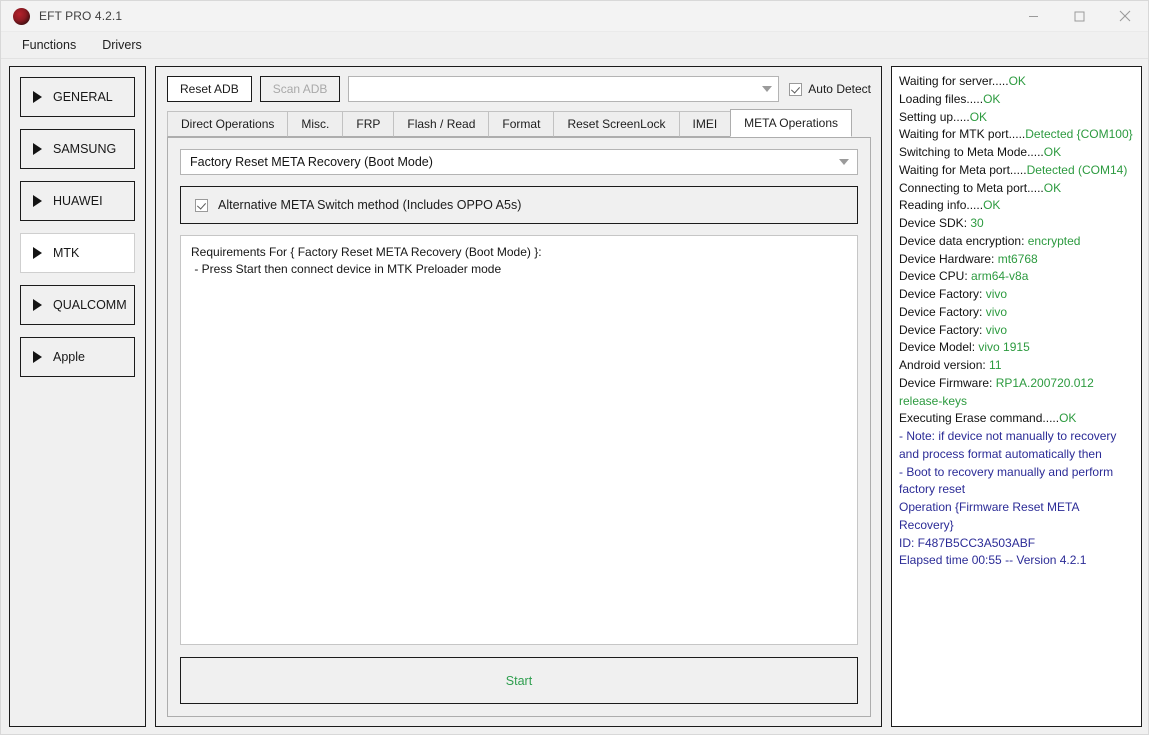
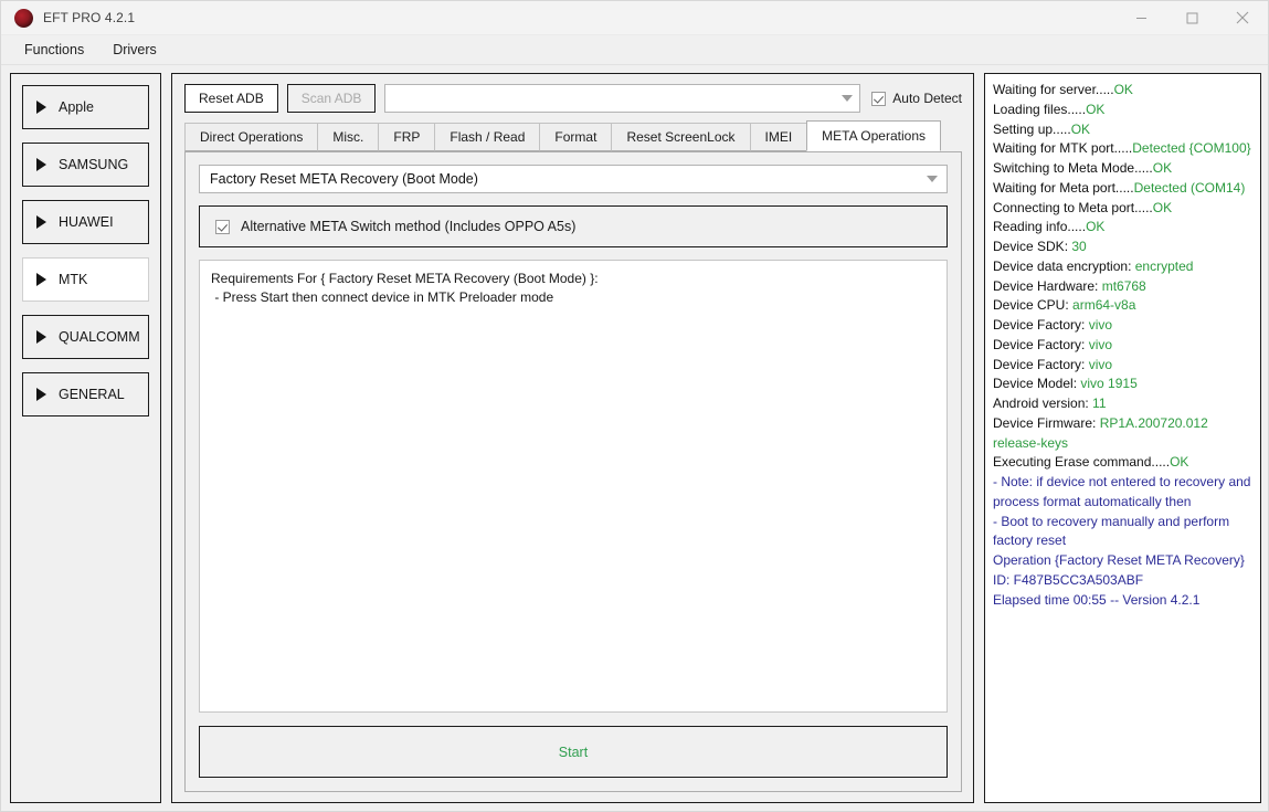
  EFT PRO 4.2.1
  Functions
  Drivers
- GENERAL
+ Apple
  SAMSUNG
  HUAWEI
  MTK
  QUALCOMM
- Apple
+ GENERAL
  Reset ADB
  Scan ADB
  Auto Detect
  Direct Operations
  Misc.
  FRP
  Flash / Read
  Format
  Reset ScreenLock
  IMEI
  META Operations
  Factory Reset META Recovery (Boot Mode)
  Alternative META Switch method (Includes OPPO A5s)
  Requirements For { Factory Reset META Recovery (Boot Mode) }:
  - Press Start then connect device in MTK Preloader mode
  Start
  Waiting for server.....OK
  Loading files.....OK
  Setting up.....OK
  Waiting for MTK port.....Detected {COM100}
  Switching to Meta Mode.....OK
  Waiting for Meta port.....Detected (COM14)
  Connecting to Meta port.....OK
  Reading info.....OK
  Device SDK: 30
  Device data encryption: encrypted
  Device Hardware: mt6768
  Device CPU: arm64-v8a
  Device Factory: vivo
  Device Factory: vivo
  Device Factory: vivo
  Device Model: vivo 1915
  Android version: 11
  Device Firmware: RP1A.200720.012 release-keys
  Executing Erase command.....OK
- - Note: if device not manually to recovery and process format automatically then
+ - Note: if device not entered to recovery and process format automatically then
  - Boot to recovery manually and perform factory reset
- Operation {Firmware Reset META Recovery}
+ Operation {Factory Reset META Recovery}
  ID: F487B5CC3A503ABF
  Elapsed time 00:55 -- Version 4.2.1
